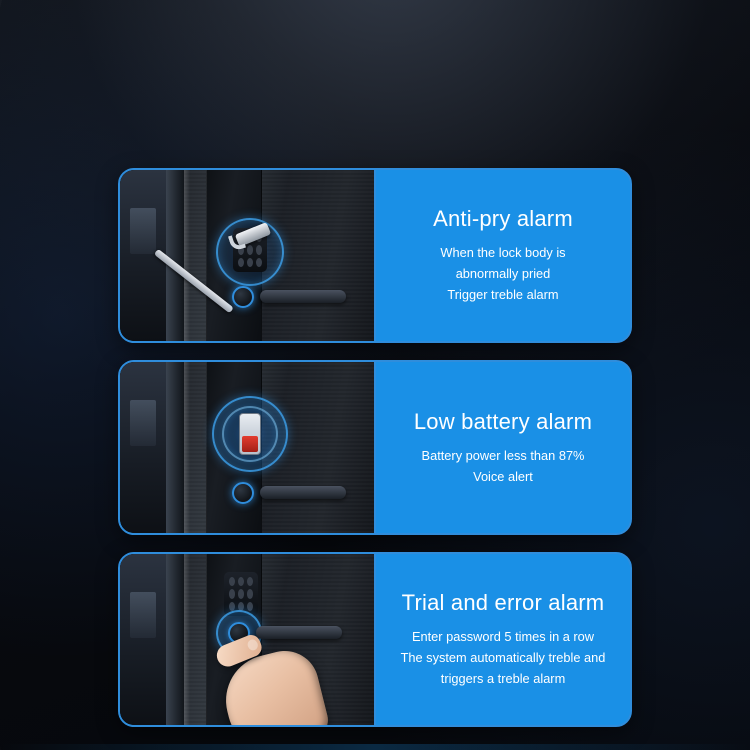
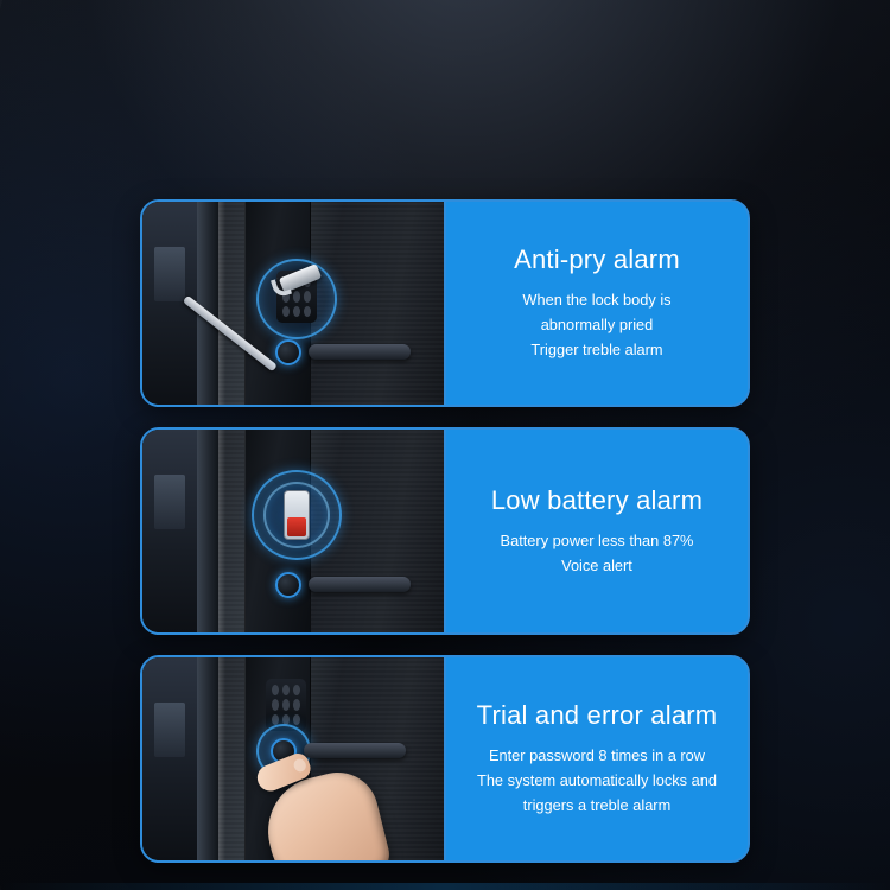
  Anti-pry alarm
  When the lock body is
  abnormally pried
  Trigger treble alarm
  Low battery alarm
  Battery power less than 87%
  Voice alert
  Trial and error alarm
- Enter password 5 times in a row
+ Enter password 8 times in a row
- The system automatically treble and
+ The system automatically locks and
  triggers a treble alarm
